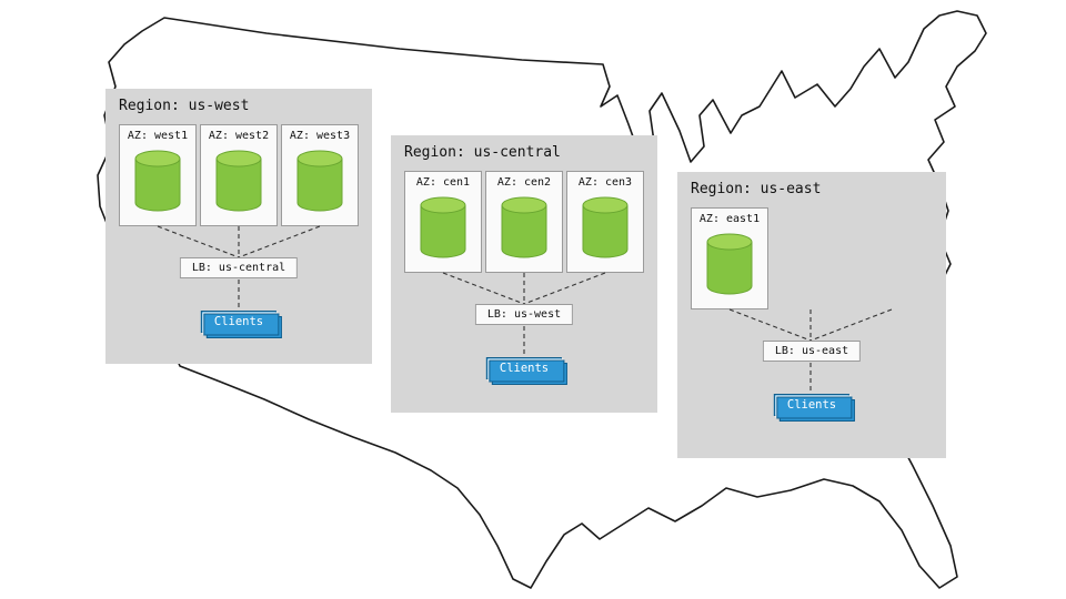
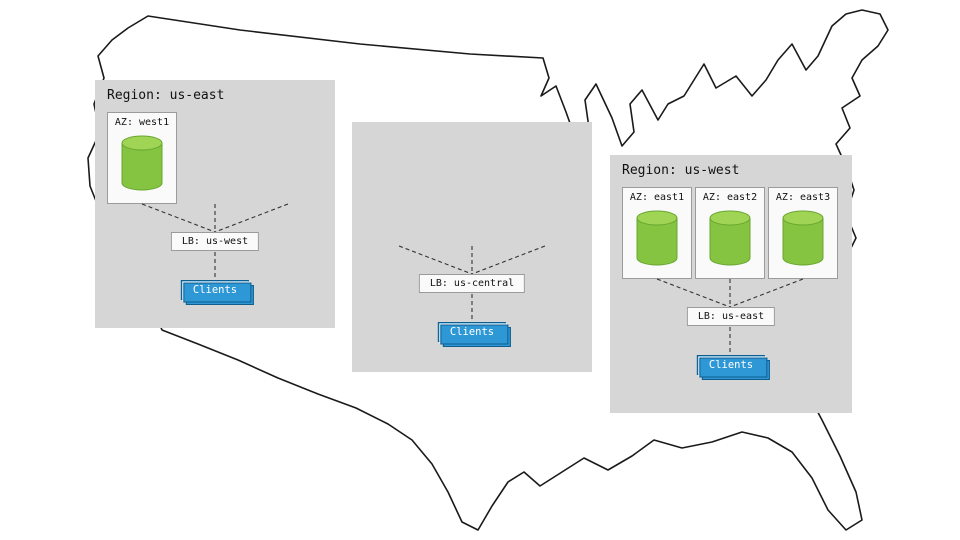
- Region: us-west
+ Region: us-east
  AZ: west1
- AZ: west2
- AZ: west3
- LB: us-central
+ LB: us-west
  Clients
- Region: us-central
- AZ: cen1
- AZ: cen2
- AZ: cen3
- LB: us-west
+ LB: us-central
  Clients
- Region: us-east
+ Region: us-west
  AZ: east1
+ AZ: east2
+ AZ: east3
  LB: us-east
  Clients
